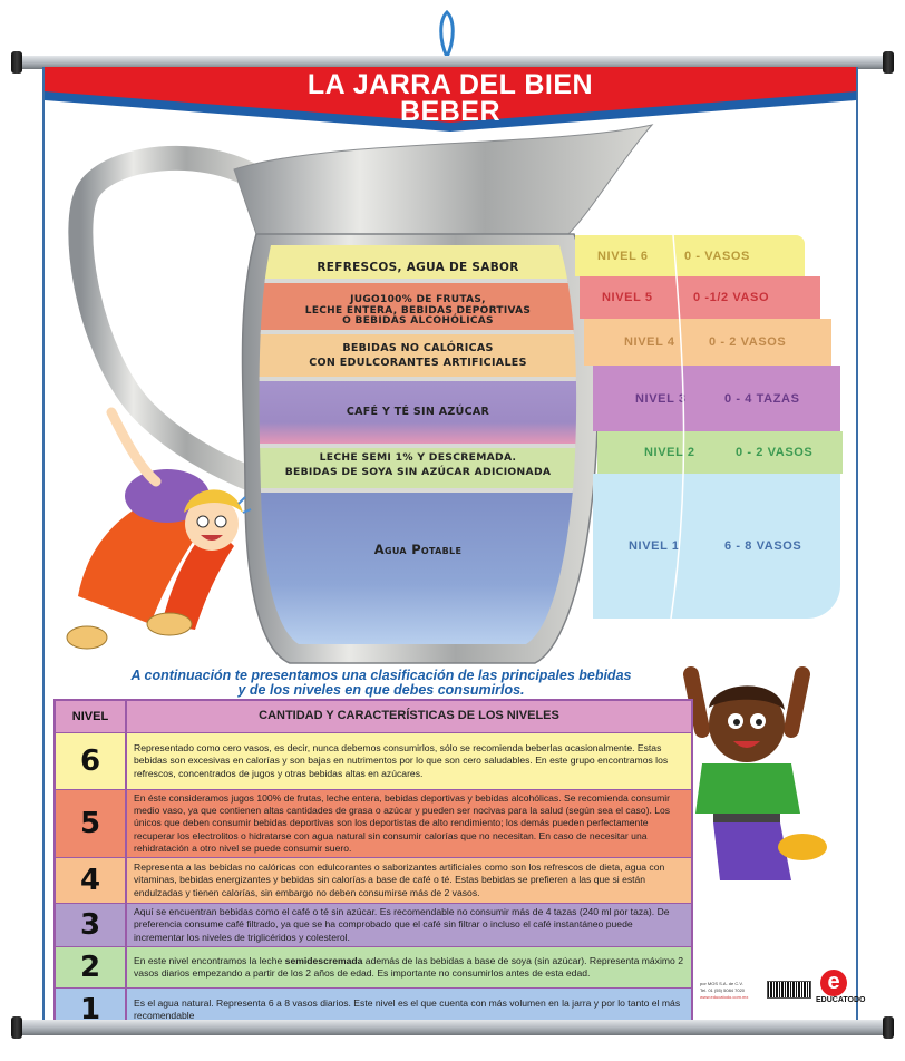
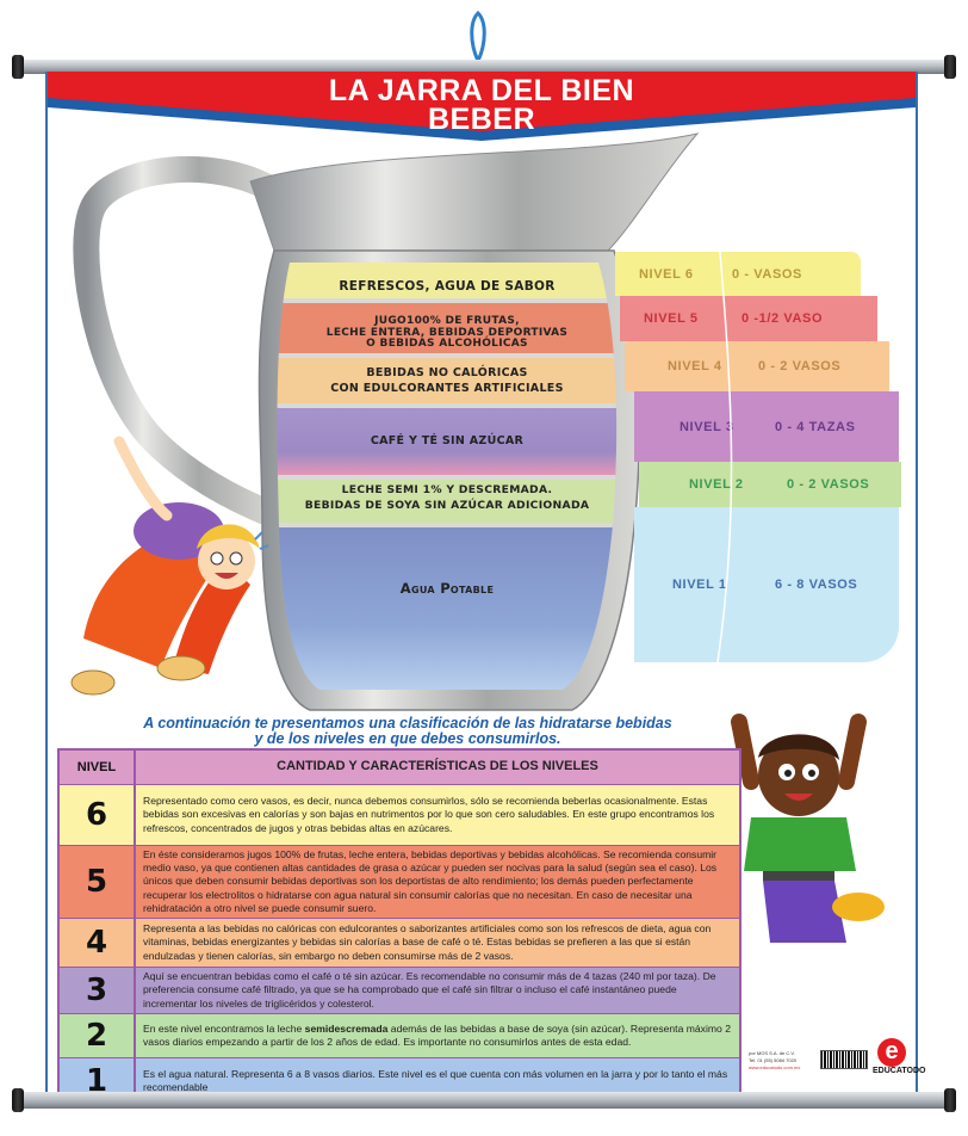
  LA JARRA DEL BIEN
  BEBER
  REFRESCOS, AGUA DE SABOR
  JUGO100% DE FRUTAS,
  LECHE ENTERA, BEBIDAS DEPORTIVAS
  O BEBIDAS ALCOHÓLICAS
  BEBIDAS NO CALÓRICAS
  CON EDULCORANTES ARTIFICIALES
  CAFÉ Y TÉ SIN AZÚCAR
  LECHE SEMI 1% Y DESCREMADA.
  BEBIDAS DE SOYA SIN AZÚCAR ADICIONADA
  Agua Potable
  NIVEL 6
  0 - VASOS
  NIVEL 5
  0 -1/2 VASO
  NIVEL 4
  0 - 2 VASOS
  NIVEL 3
  0 - 4 TAZAS
  NIVEL 2
  0 - 2 VASOS
  NIVEL 1
  6 - 8 VASOS
- A continuación te presentamos una clasificación de las principales bebidas
+ A continuación te presentamos una clasificación de las hidratarse bebidas
  y de los niveles en que debes consumirlos.
  NIVEL
  CANTIDAD Y CARACTERÍSTICAS DE LOS NIVELES
  6
  Representado como cero vasos, es decir, nunca debemos consumirlos, sólo se recomienda beberlas ocasionalmente. Estas bebidas son excesivas en calorías y son bajas en nutrimentos por lo que son cero saludables. En este grupo encontramos los refrescos, concentrados de jugos y otras bebidas altas en azúcares.
  5
  En éste consideramos jugos 100% de frutas, leche entera, bebidas deportivas y bebidas alcohólicas. Se recomienda consumir medio vaso, ya que contienen altas cantidades de grasa o azúcar y pueden ser nocivas para la salud (según sea el caso). Los únicos que deben consumir bebidas deportivas son los deportistas de alto rendimiento; los demás pueden perfectamente recuperar los electrolitos o hidratarse con agua natural sin consumir calorías que no necesitan. En caso de necesitar una rehidratación a otro nivel se puede consumir suero.
  4
  Representa a las bebidas no calóricas con edulcorantes o saborizantes artificiales como son los refrescos de dieta, agua con vitaminas, bebidas energizantes y bebidas sin calorías a base de café o té. Estas bebidas se prefieren a las que si están endulzadas y tienen calorías, sin embargo no deben consumirse más de 2 vasos.
  3
  Aquí se encuentran bebidas como el café o té sin azúcar. Es recomendable no consumir más de 4 tazas (240 ml por taza). De preferencia consume café filtrado, ya que se ha comprobado que el café sin filtrar o incluso el café instantáneo puede incrementar los niveles de triglicéridos y colesterol.
  2
  En este nivel encontramos la leche semidescremada además de las bebidas a base de soya (sin azúcar). Representa máximo 2 vasos diarios empezando a partir de los 2 años de edad. Es importante no consumirlos antes de esta edad.
  1
  Es el agua natural. Representa 6 a 8 vasos diarios. Este nivel es el que cuenta con más volumen en la jarra y por lo tanto el más recomendable
  e
